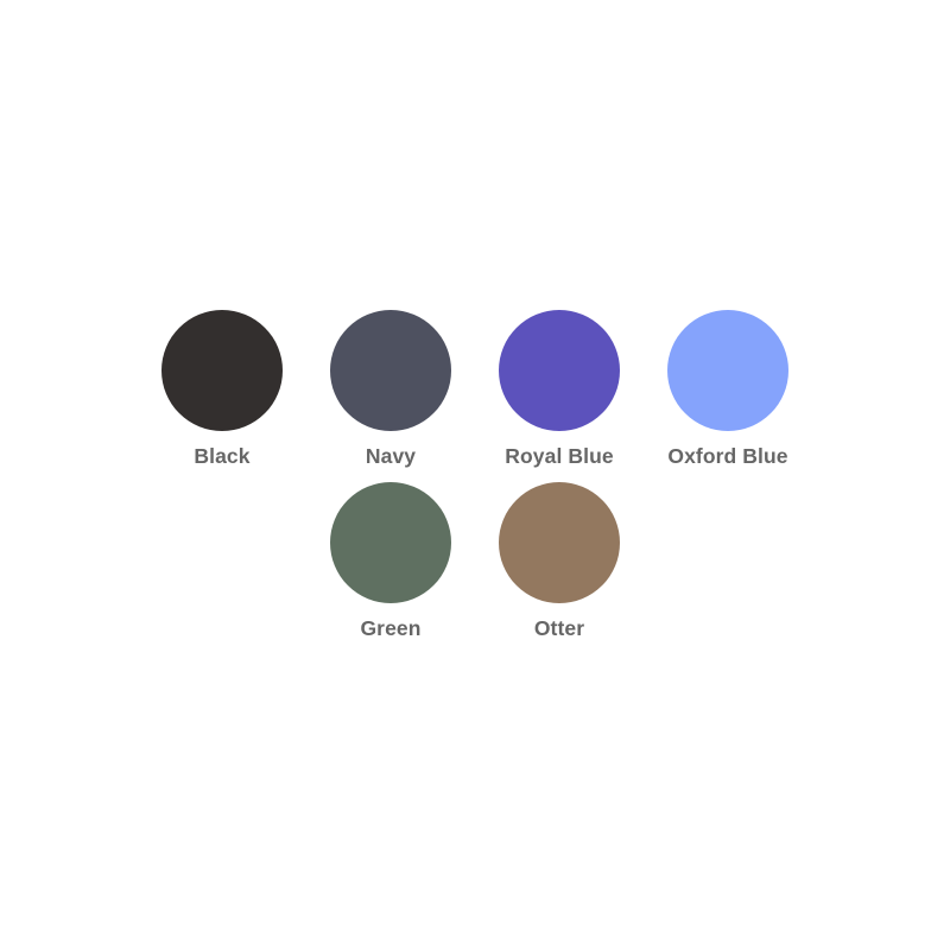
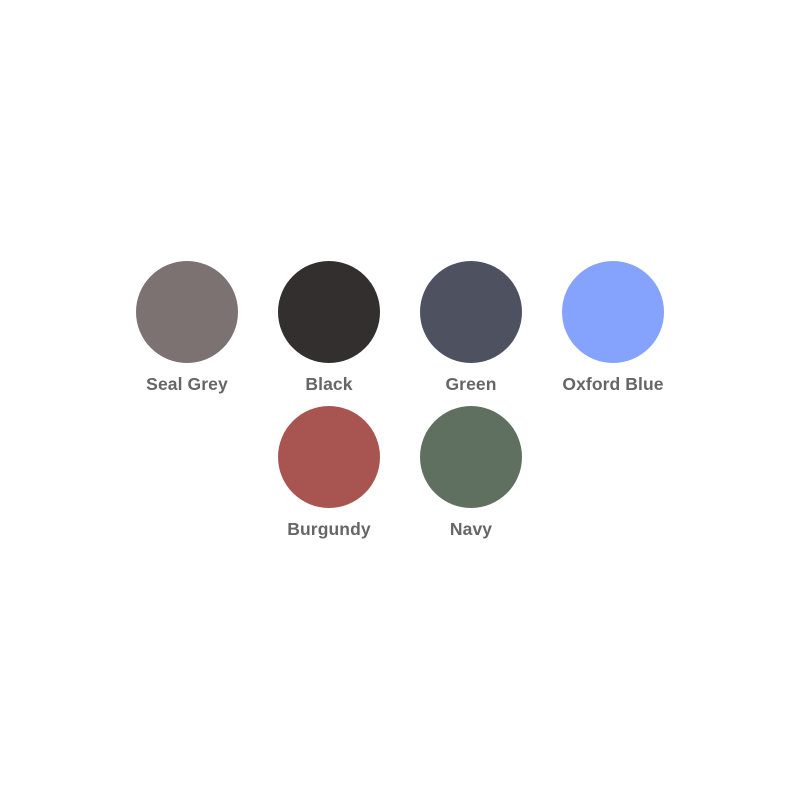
+ Seal Grey
  Black
- Navy
+ Green
- Royal Blue
  Oxford Blue
+ Burgundy
- Green
+ Navy
- Otter
